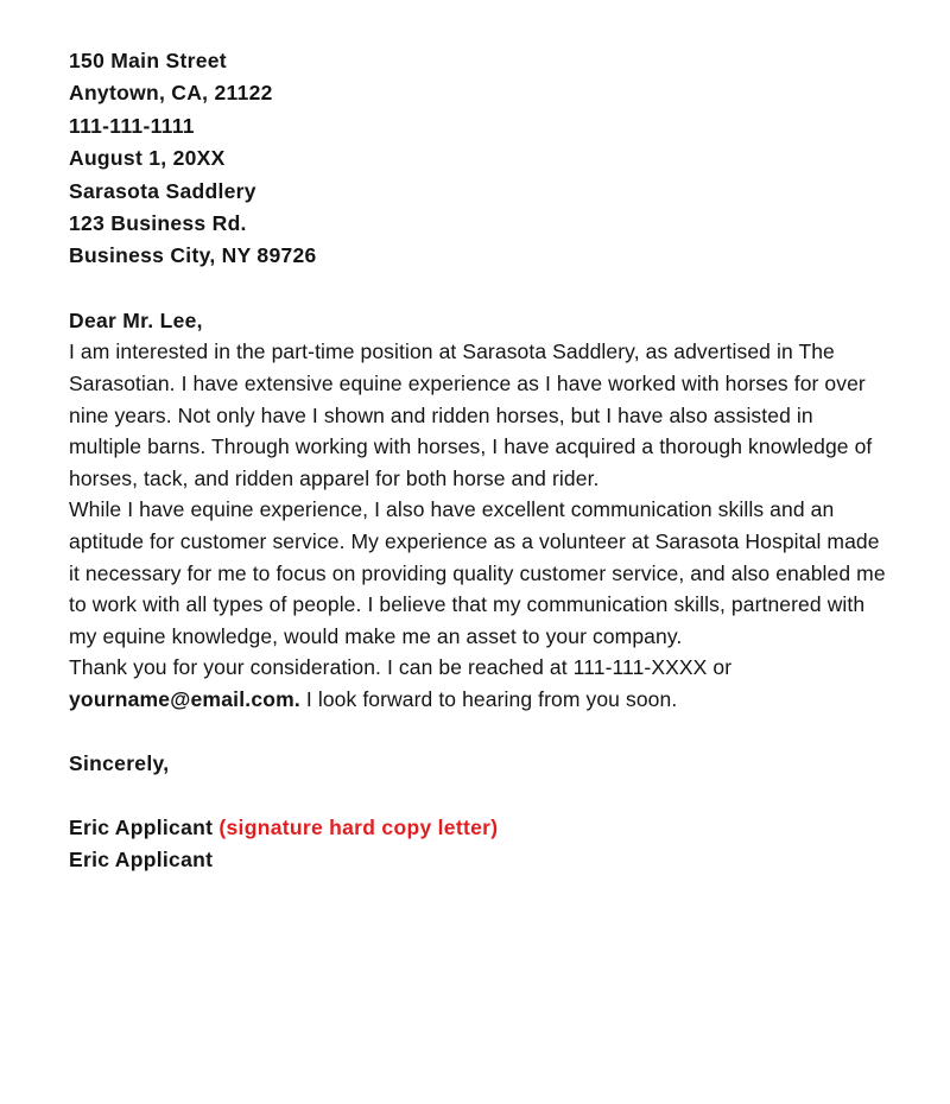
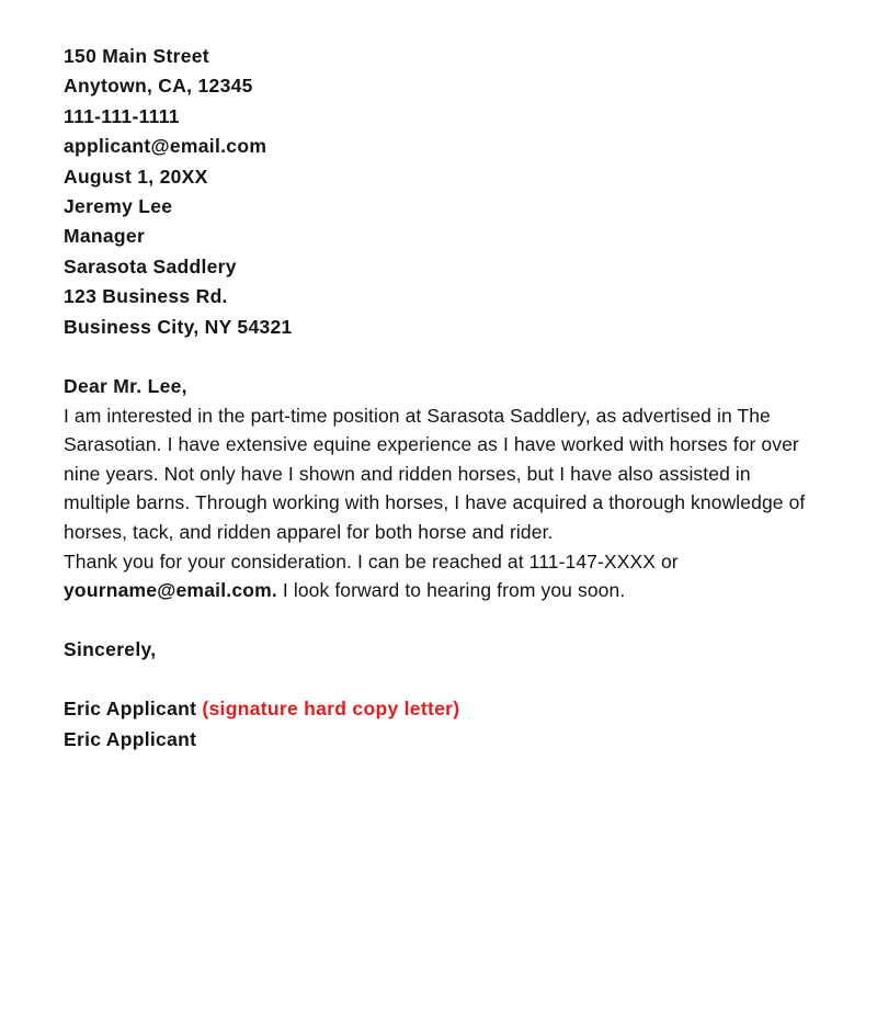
  150 Main Street
- Anytown, CA, 21122
+ Anytown, CA, 12345
  111-111-1111
+ applicant@email.com
  August 1, 20XX
+ Jeremy Lee
+ Manager
  Sarasota Saddlery
  123 Business Rd.
- Business City, NY 89726
+ Business City, NY 54321
  Dear Mr. Lee,
  I am interested in the part-time position at Sarasota Saddlery, as advertised in The Sarasotian. I have extensive equine experience as I have worked with horses for over nine years. Not only have I shown and ridden horses, but I have also assisted in multiple barns. Through working with horses, I have acquired a thorough knowledge of horses, tack, and ridden apparel for both horse and rider.
- While I have equine experience, I also have excellent communication skills and an aptitude for customer service. My experience as a volunteer at Sarasota Hospital made it necessary for me to focus on providing quality customer service, and also enabled me to work with all types of people. I believe that my communication skills, partnered with my equine knowledge, would make me an asset to your company.
- Thank you for your consideration. I can be reached at 111-111-XXXX or yourname@email.com. I look forward to hearing from you soon.
+ Thank you for your consideration. I can be reached at 111-147-XXXX or yourname@email.com. I look forward to hearing from you soon.
  Sincerely,
  Eric Applicant (signature hard copy letter)
  Eric Applicant
